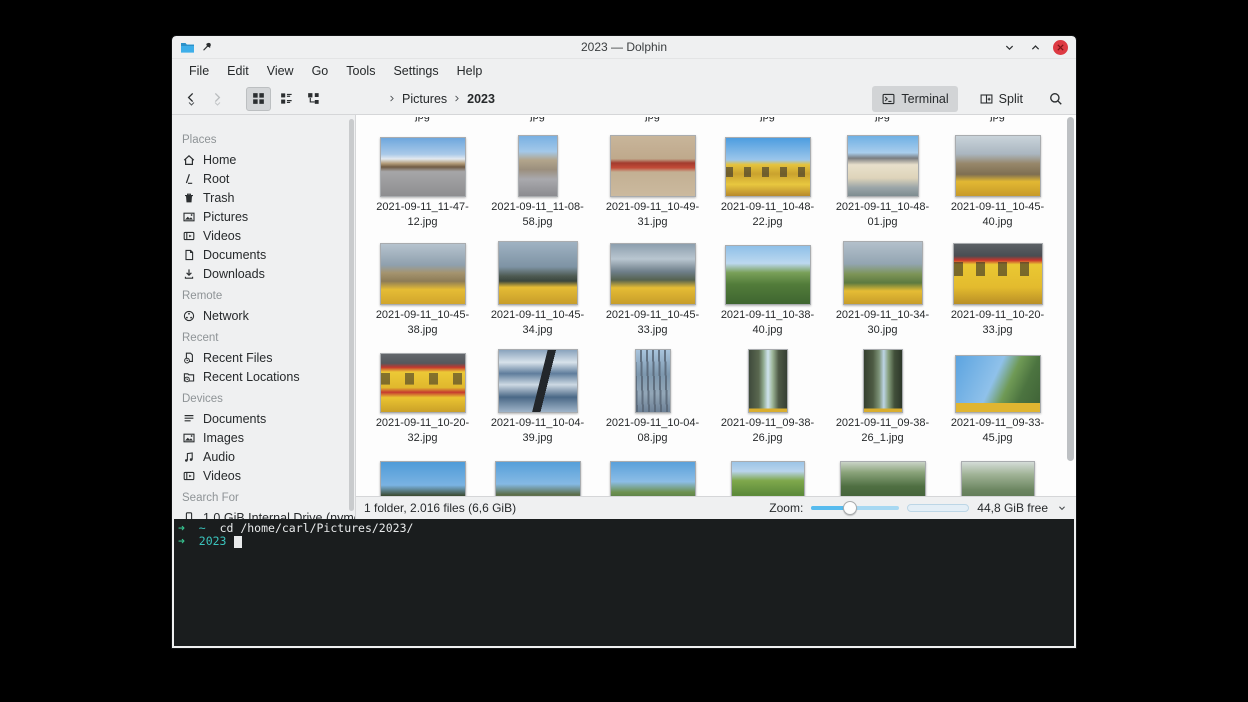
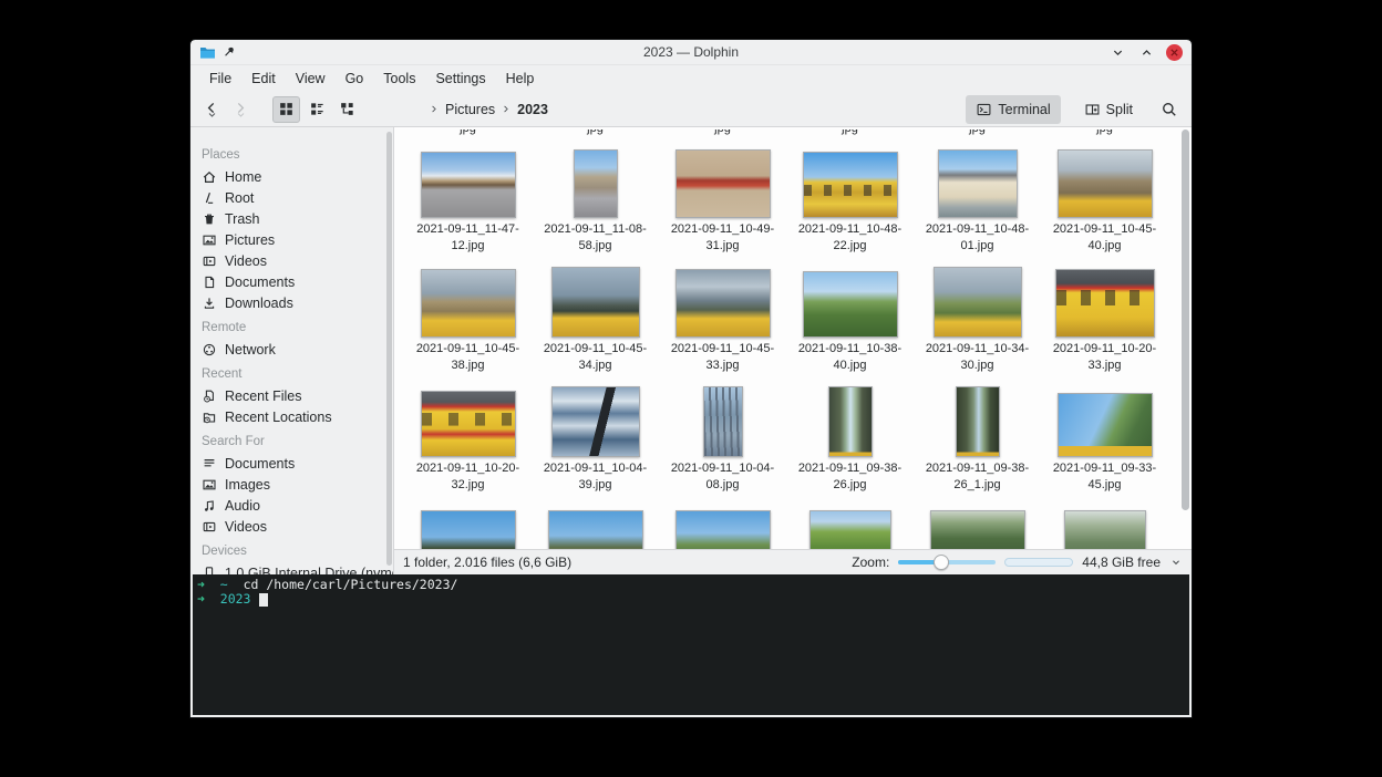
  2023 — Dolphin
  File
  Edit
  View
  Go
  Tools
  Settings
  Help
  Pictures
  2023
  Terminal
  Split
  Places
  Home
  Root
  Trash
  Pictures
  Videos
  Documents
  Downloads
  Remote
  Network
  Recent
  Recent Files
  Recent Locations
- Devices
+ Search For
  Documents
  Images
  Audio
  Videos
- Search For
+ Devices
  1,0 GiB Internal Drive (nvm
  2021-09-11_11-47-12.jpg
  2021-09-11_11-08-58.jpg
  2021-09-11_10-49-31.jpg
  2021-09-11_10-48-22.jpg
  2021-09-11_10-48-01.jpg
  2021-09-11_10-45-40.jpg
  2021-09-11_10-45-38.jpg
  2021-09-11_10-45-34.jpg
  2021-09-11_10-45-33.jpg
  2021-09-11_10-38-40.jpg
  2021-09-11_10-34-30.jpg
  2021-09-11_10-20-33.jpg
  2021-09-11_10-20-32.jpg
  2021-09-11_10-04-39.jpg
  2021-09-11_10-04-08.jpg
  2021-09-11_09-38-26.jpg
  2021-09-11_09-38-26_1.jpg
  2021-09-11_09-33-45.jpg
  1 folder, 2.016 files (6,6 GiB)
  Zoom:
  44,8 GiB free
  ➜
  ~
  cd /home/carl/Pictures/2023/
  ➜
  2023
